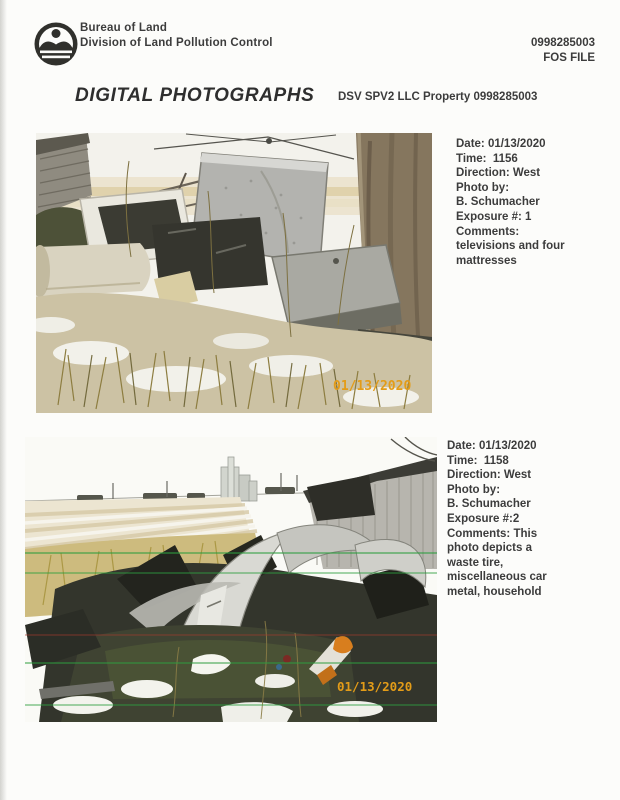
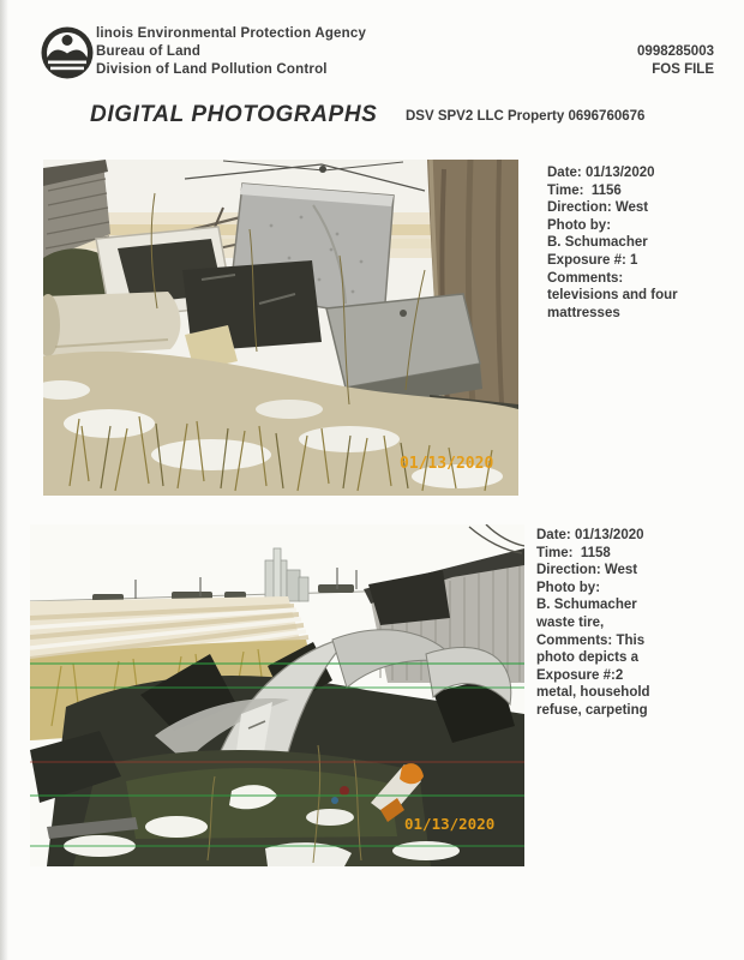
+ linois Environmental Protection Agency
  Bureau of Land
  Division of Land Pollution Control
  0998285003
  FOS FILE
  DIGITAL PHOTOGRAPHS
- DSV SPV2 LLC Property 0998285003
+ DSV SPV2 LLC Property 0696760676
  01/13/2020
  Date: 01/13/2020
  Time: 1156
  Direction: West
  Photo by:
  B. Schumacher
  Exposure #: 1
  Comments:
  televisions and four
  mattresses
  01/13/2020
  Date: 01/13/2020
  Time: 1158
  Direction: West
  Photo by:
  B. Schumacher
- Exposure #:2
+ waste tire,
  Comments: This
  photo depicts a
- waste tire,
+ Exposure #:2
- miscellaneous car
  metal, household
+ refuse, carpeting
